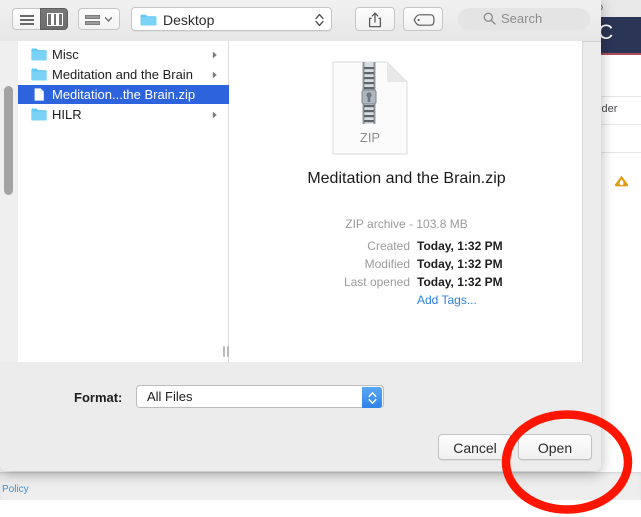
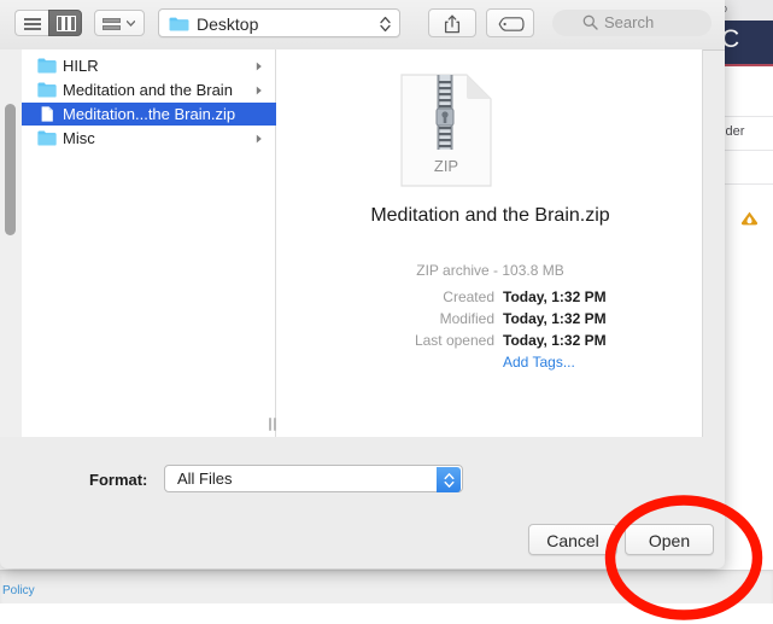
  C
  Policy
  Desktop
  Search
- Misc
+ HILR
  Meditation and the Brain
  Meditation...the Brain.zip
- HILR
+ Misc
  ZIP
  Meditation and the Brain.zip
  ZIP archive - 103.8 MB
  Created
  Today, 1:32 PM
  Modified
  Today, 1:32 PM
  Last opened
  Today, 1:32 PM
  Add Tags...
  Format:
  All Files
  Cancel
  Open
